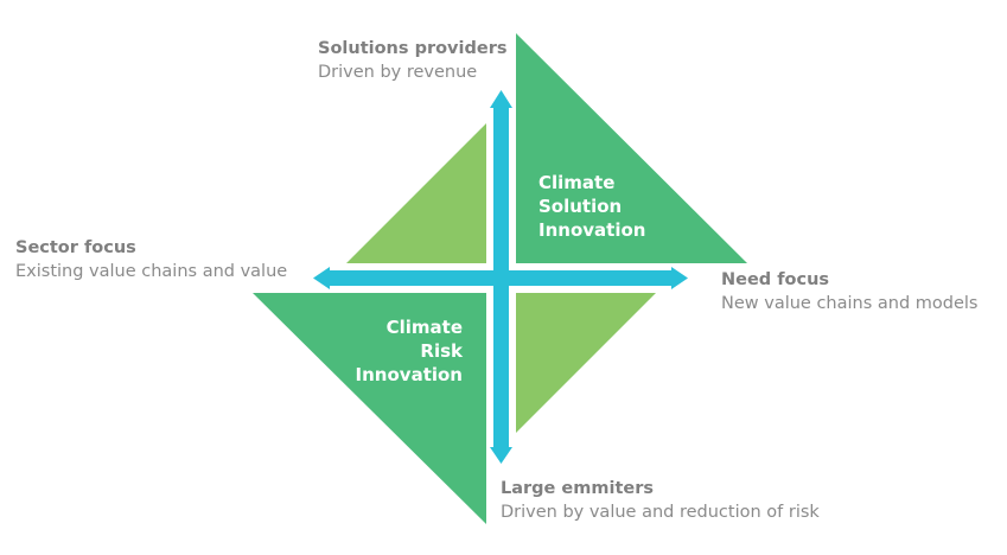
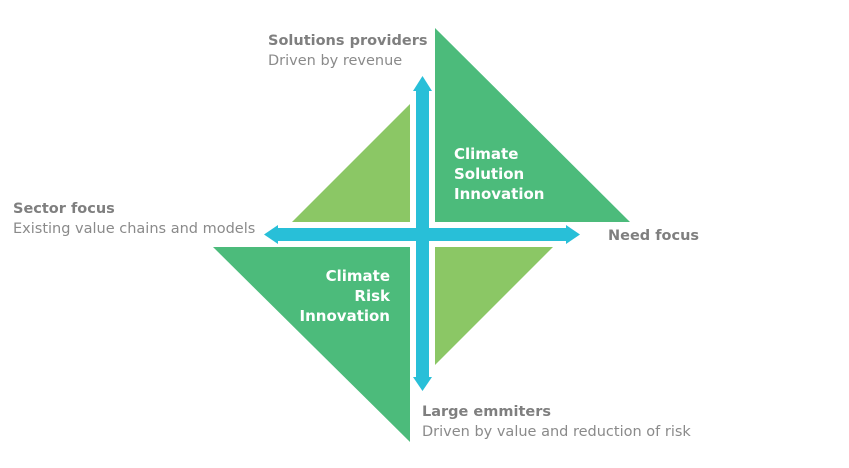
  Solutions providers
  Driven by revenue
  Sector focus
- Existing value chains and value
+ Existing value chains and models
  Need focus
- New value chains and models
  Large emmiters
  Driven by value and reduction of risk
  Climate
  Solution
  Innovation
  Climate
  Risk
  Innovation
